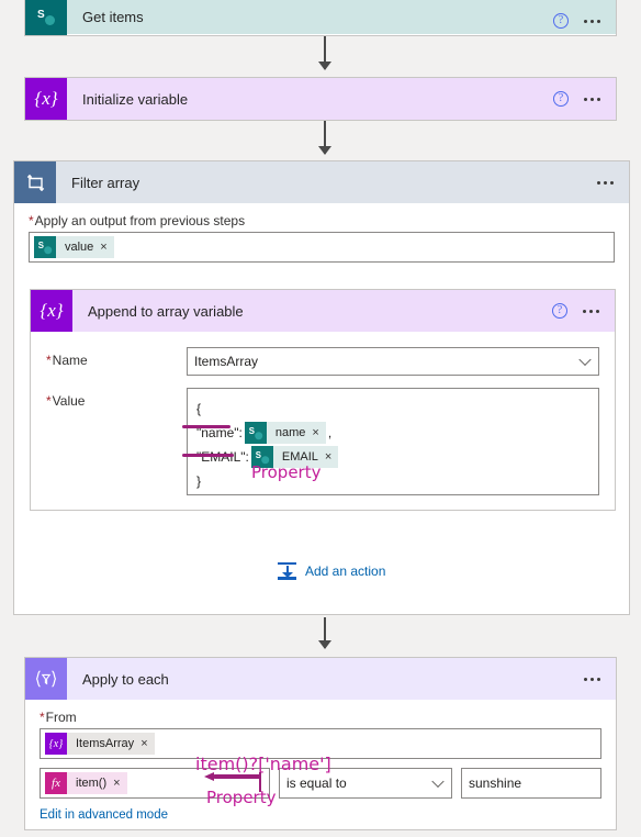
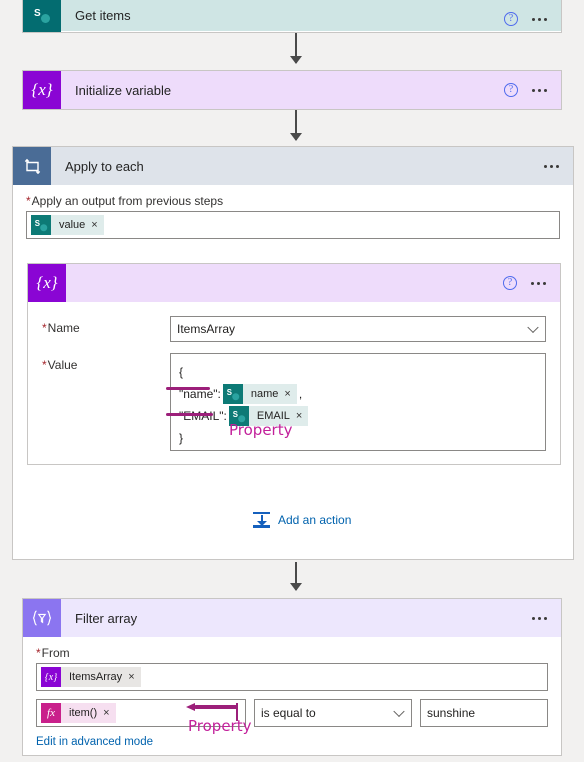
  S
  Get items
  ?
  {x}
  Initialize variable
  ?
- Filter array
+ Apply to each
  *Apply an output from previous steps
  S
  value
  ×
  {x}
- Append to array variable
  ?
  *Name
  ItemsArray
  *Value
  {
  "name":
  S
  name
  ×
  ,
  "EMAIL":
  S
  EMAIL
  ×
  }
  Add an action
- Apply to each
+ Filter array
  *From
  {x}
  ItemsArray
  ×
  fx
  item()
  ×
  is equal to
  sunshine
  Edit in advanced mode
  Property
- item()?['name']
  Property
